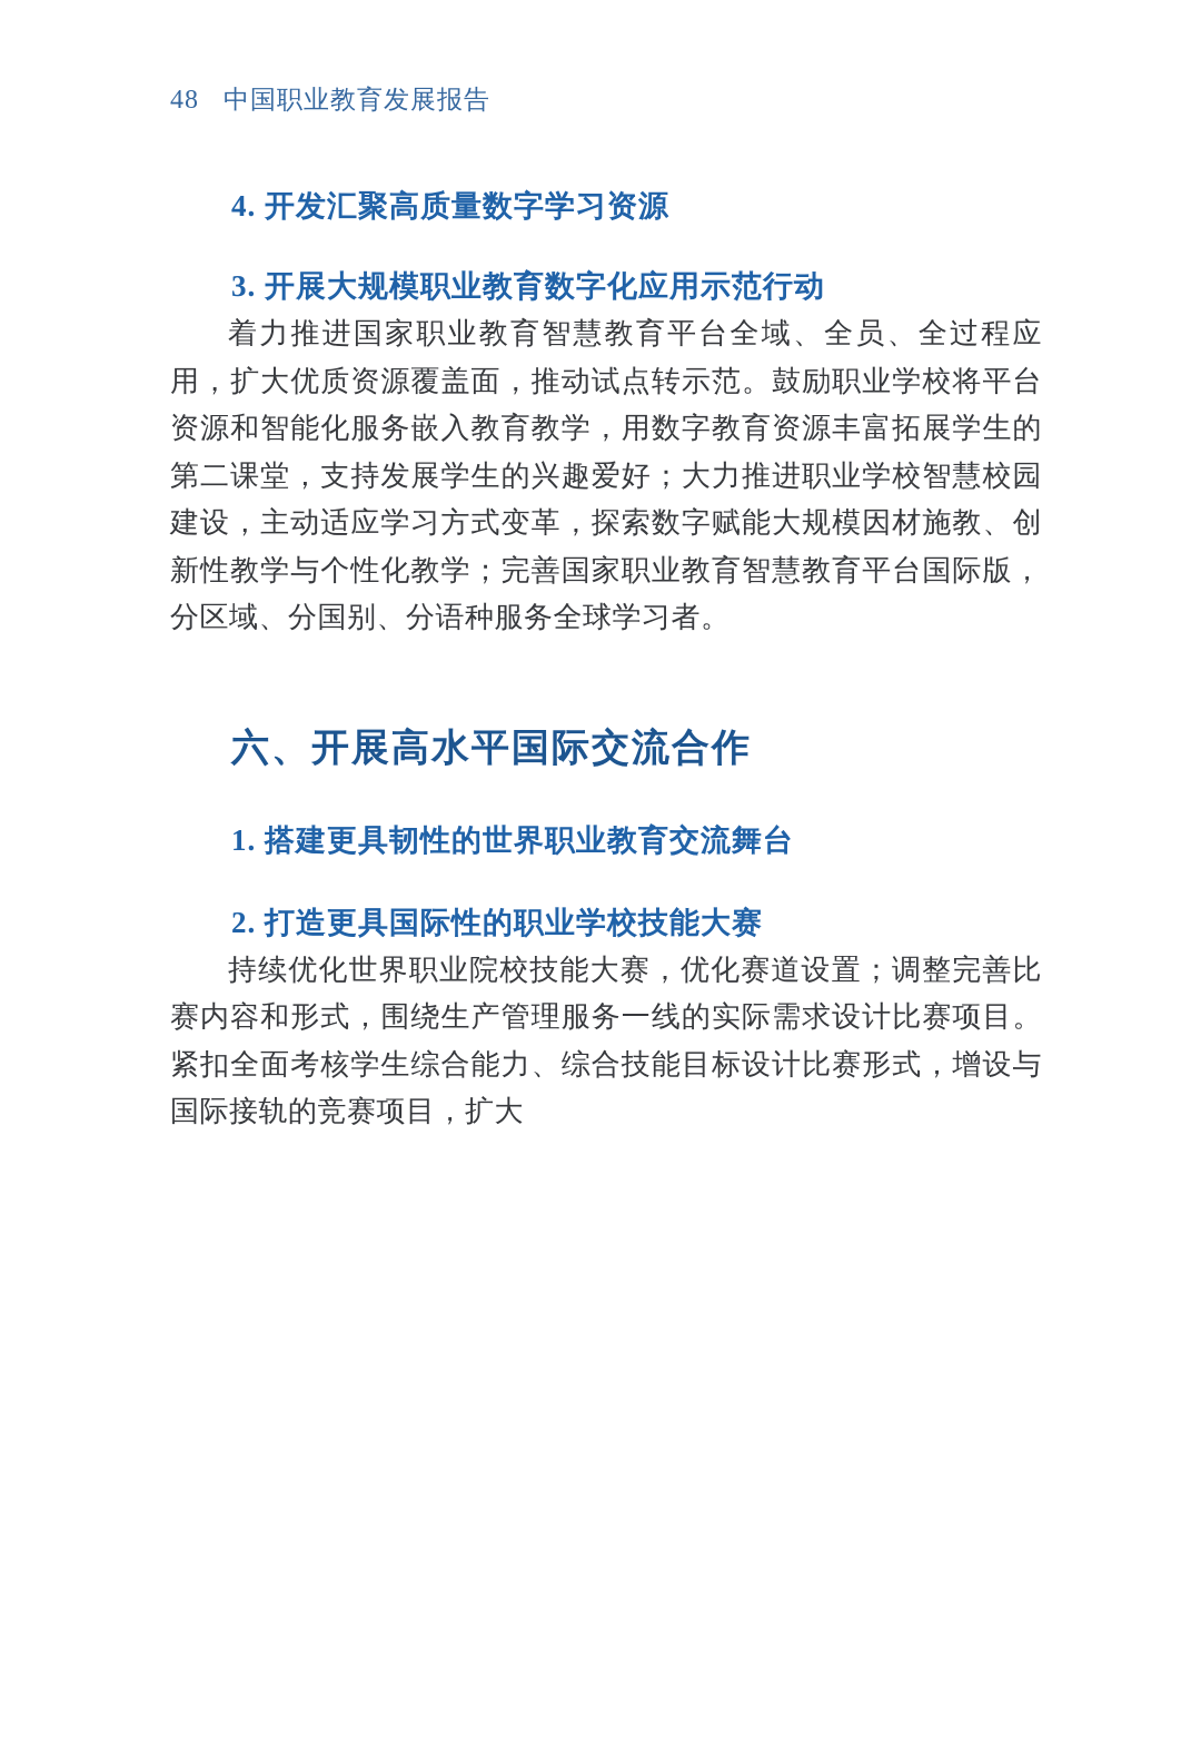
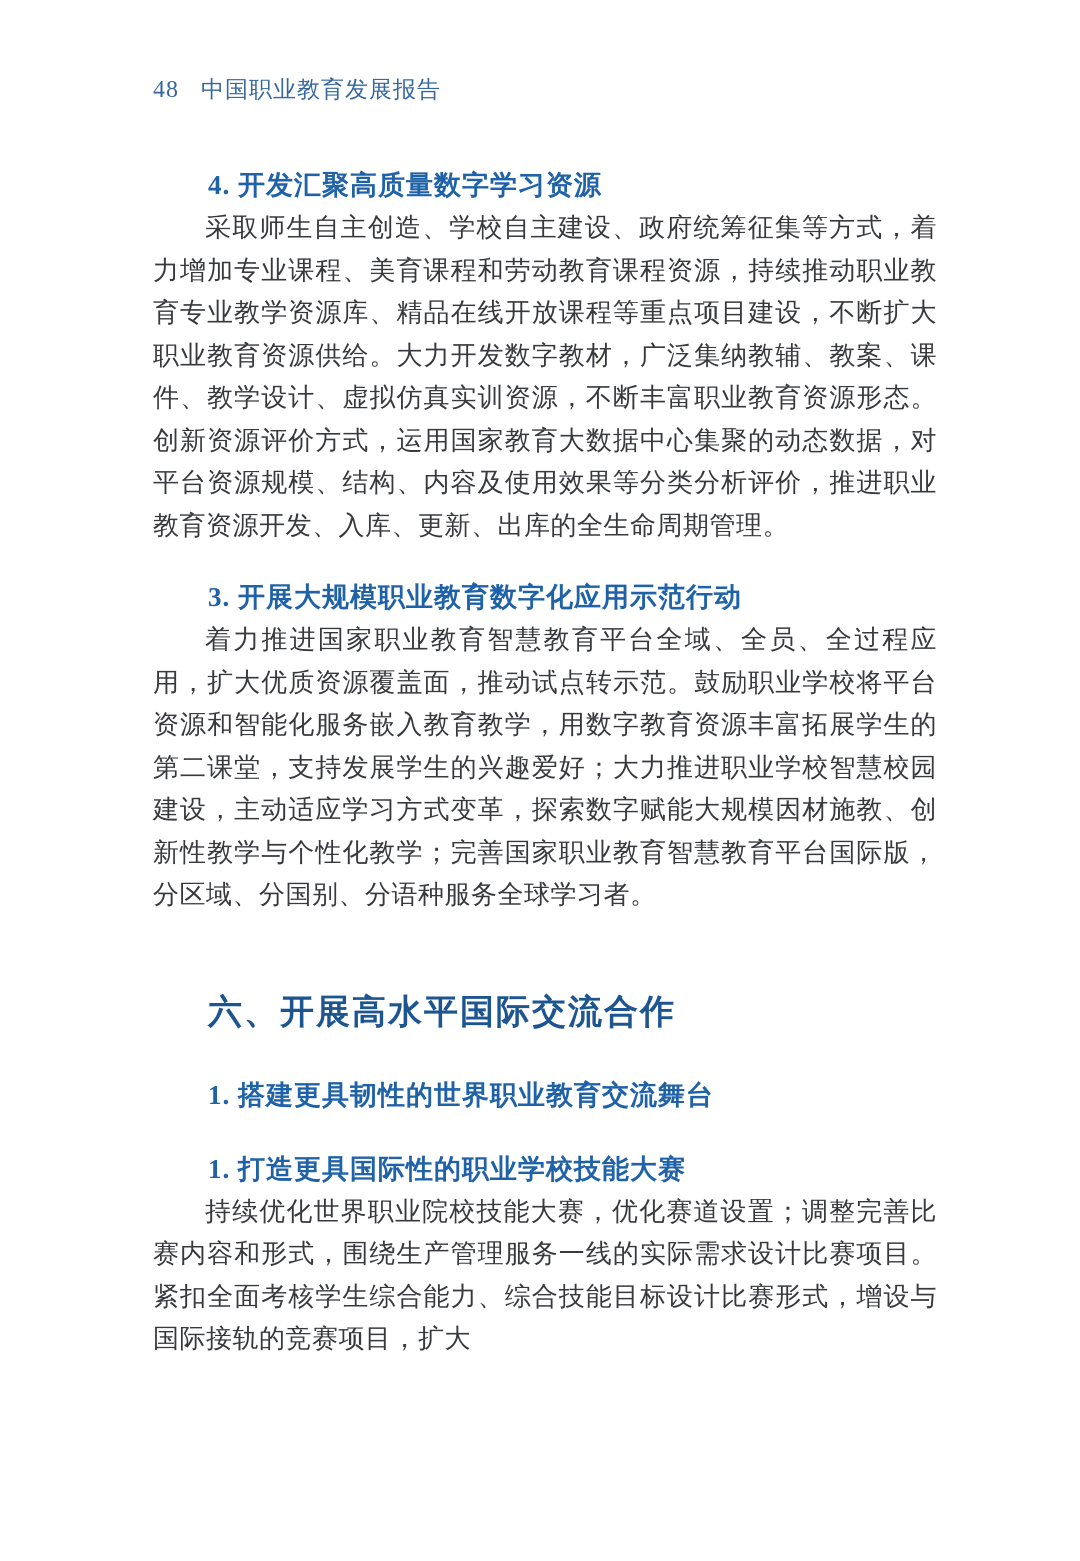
  48
  中国职业教育发展报告
  4. 开发汇聚高质量数字学习资源
+ 采取师生自主创造、学校自主建设、政府统筹征集等方式，着力增加专业课程、美育课程和劳动教育课程资源，持续推动职业教育专业教学资源库、精品在线开放课程等重点项目建设，不断扩大职业教育资源供给。大力开发数字教材，广泛集纳教辅、教案、课件、教学设计、虚拟仿真实训资源，不断丰富职业教育资源形态。创新资源评价方式，运用国家教育大数据中心集聚的动态数据，对平台资源规模、结构、内容及使用效果等分类分析评价，推进职业教育资源开发、入库、更新、出库的全生命周期管理。
  3. 开展大规模职业教育数字化应用示范行动
  着力推进国家职业教育智慧教育平台全域、全员、全过程应用，扩大优质资源覆盖面，推动试点转示范。鼓励职业学校将平台资源和智能化服务嵌入教育教学，用数字教育资源丰富拓展学生的第二课堂，支持发展学生的兴趣爱好；大力推进职业学校智慧校园建设，主动适应学习方式变革，探索数字赋能大规模因材施教、创新性教学与个性化教学；完善国家职业教育智慧教育平台国际版，分区域、分国别、分语种服务全球学习者。
  六、开展高水平国际交流合作
  1. 搭建更具韧性的世界职业教育交流舞台
- 2. 打造更具国际性的职业学校技能大赛
+ 1. 打造更具国际性的职业学校技能大赛
  持续优化世界职业院校技能大赛，优化赛道设置；调整完善比赛内容和形式，围绕生产管理服务一线的实际需求设计比赛项目。紧扣全面考核学生综合能力、综合技能目标设计比赛形式，增设与国际接轨的竞赛项目，扩大
